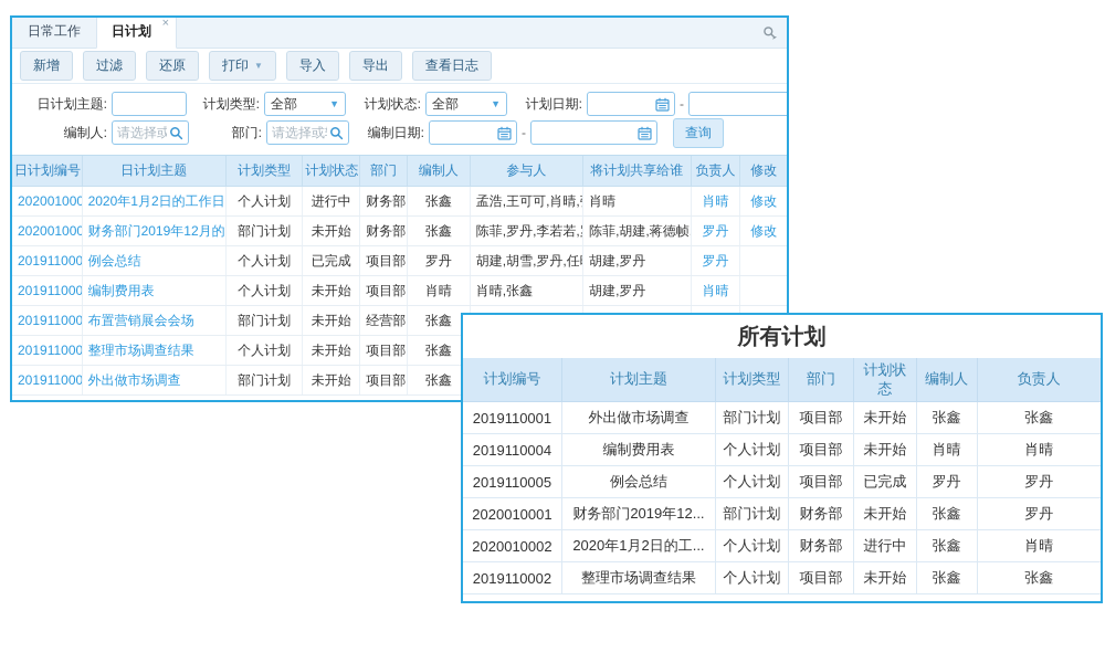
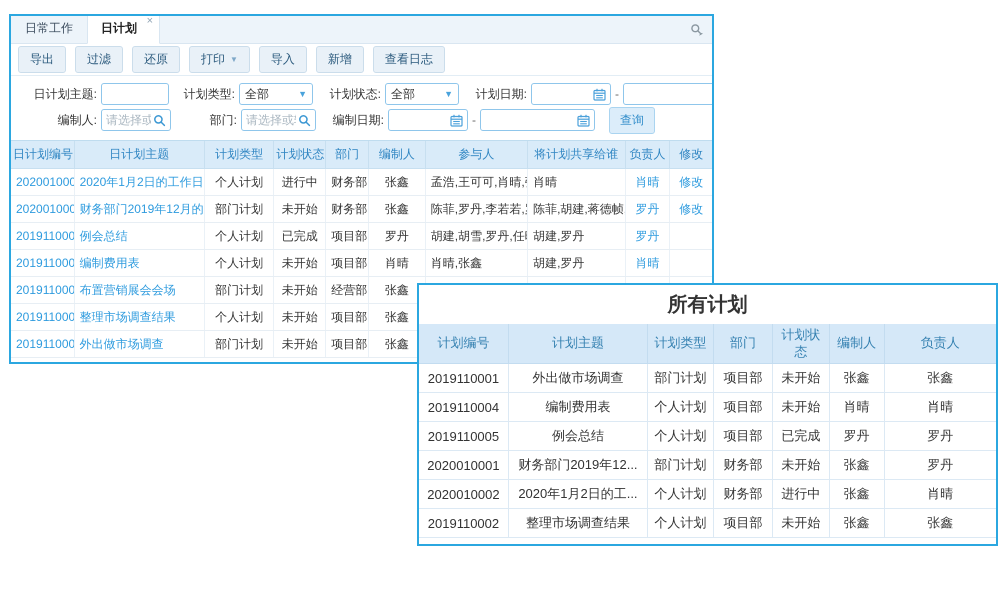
  日常工作
  日计划
  ×
- 新增
+ 导出
  过滤
  还原
  打印 ▼
  导入
- 导出
+ 新增
  查看日志
  日计划主题:
  计划类型:
  全部
  ▼
  计划状态:
  全部
  ▼
  计划日期:
  -
  编制人:
  部门:
  编制日期:
  -
  查询
  日计划编号	日计划主题	计划类型	计划状态	部门	编制人	参与人	将计划共享给谁	负责人	修改
  202001000	2020年1月2日的工作日	个人计划	进行中	财务部	张鑫	孟浩,王可可,肖晴,	肖晴	肖晴	修改
  202001000	财务部门2019年12月的	部门计划	未开始	财务部	张鑫	陈菲,罗丹,李若若,	陈菲,胡建,蒋德帧	罗丹	修改
  201911000	例会总结	个人计划	已完成	项目部	罗丹	胡建,胡雪,罗丹,任	胡建,罗丹	罗丹
  201911000	编制费用表	个人计划	未开始	项目部	肖晴	肖晴,张鑫	胡建,罗丹	肖晴
  201911000	布置营销展会会场	部门计划	未开始	经营部	张鑫
  201911000	整理市场调查结果	个人计划	未开始	项目部	张鑫
  201911000	外出做市场调查	部门计划	未开始	项目部	张鑫
  所有计划
  计划编号	计划主题	计划类型	部门	计划状态	编制人	负责人
  2019110001	外出做市场调查	部门计划	项目部	未开始	张鑫	张鑫
  2019110004	编制费用表	个人计划	项目部	未开始	肖晴	肖晴
  2019110005	例会总结	个人计划	项目部	已完成	罗丹	罗丹
  2020010001	财务部门2019年12...	部门计划	财务部	未开始	张鑫	罗丹
  2020010002	2020年1月2日的工...	个人计划	财务部	进行中	张鑫	肖晴
  2019110002	整理市场调查结果	个人计划	项目部	未开始	张鑫	张鑫
